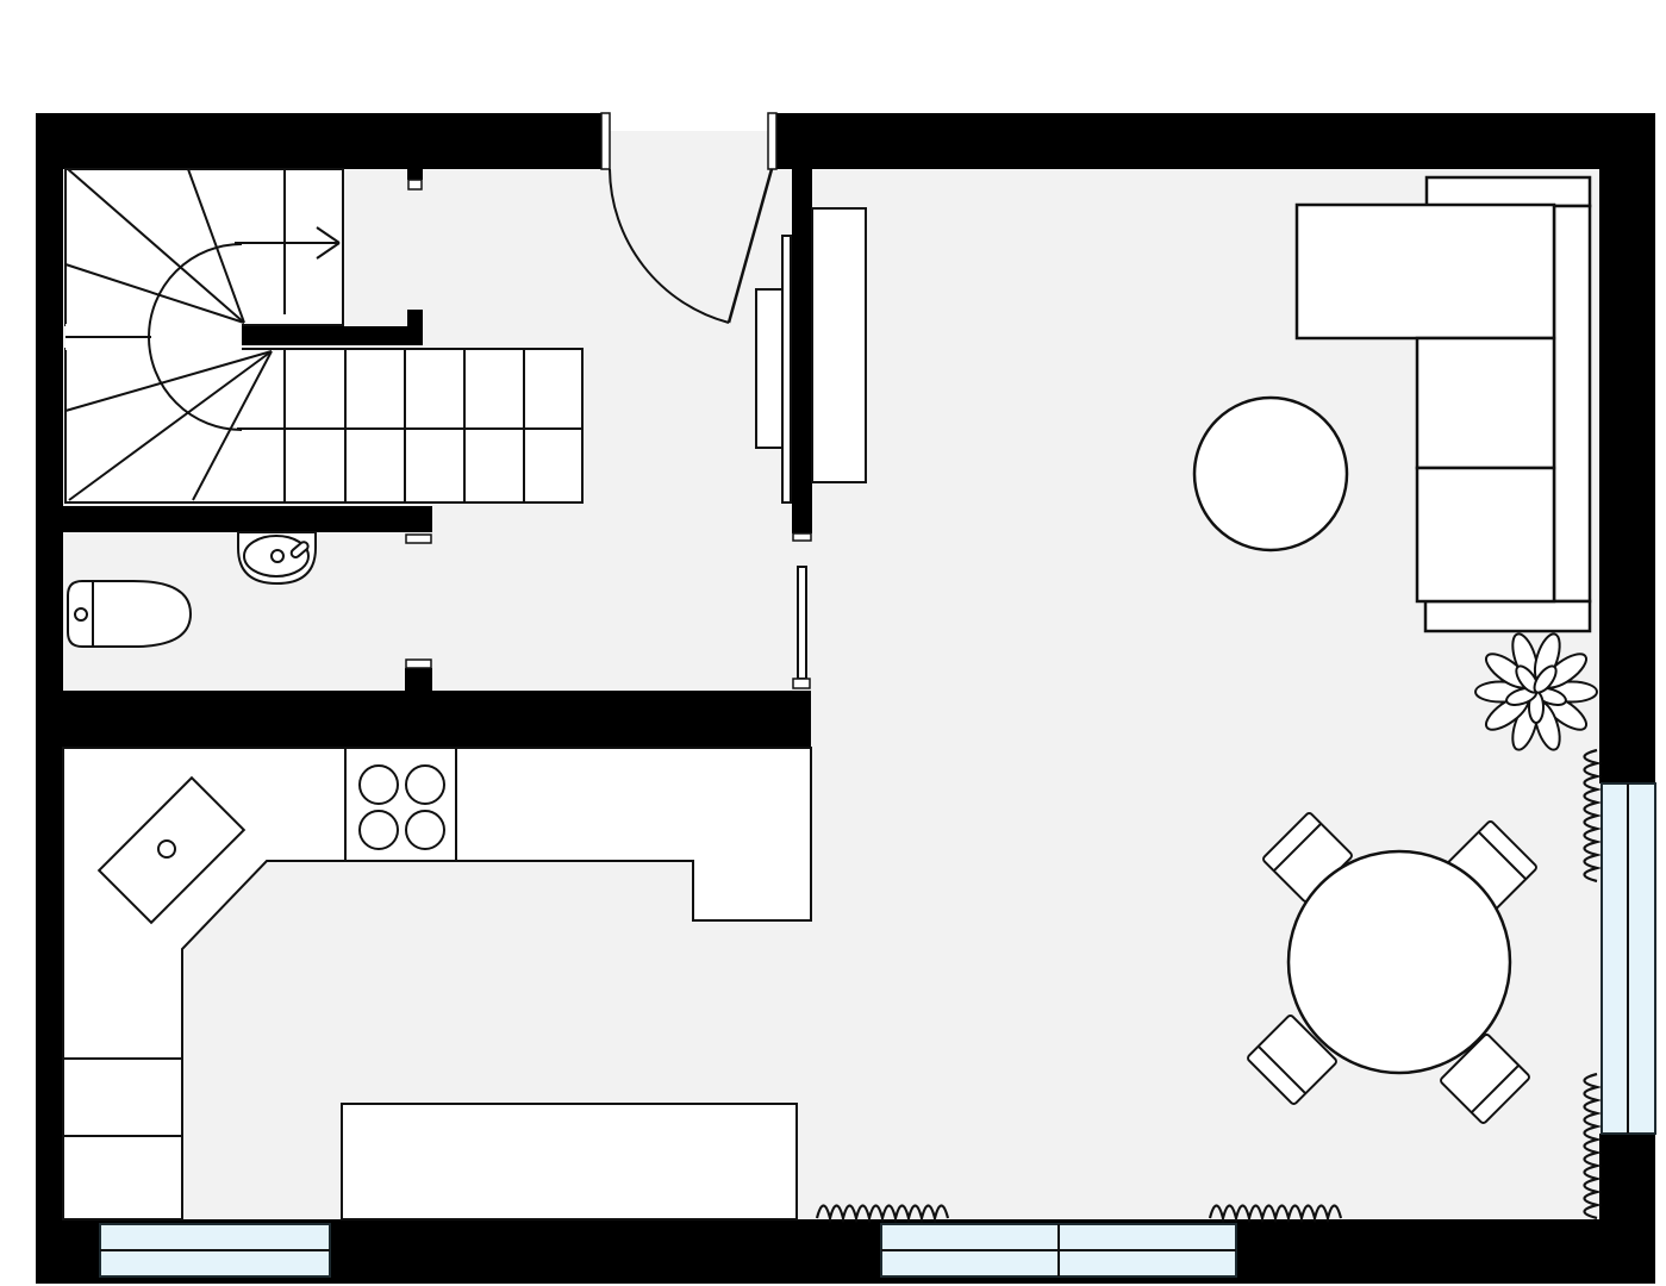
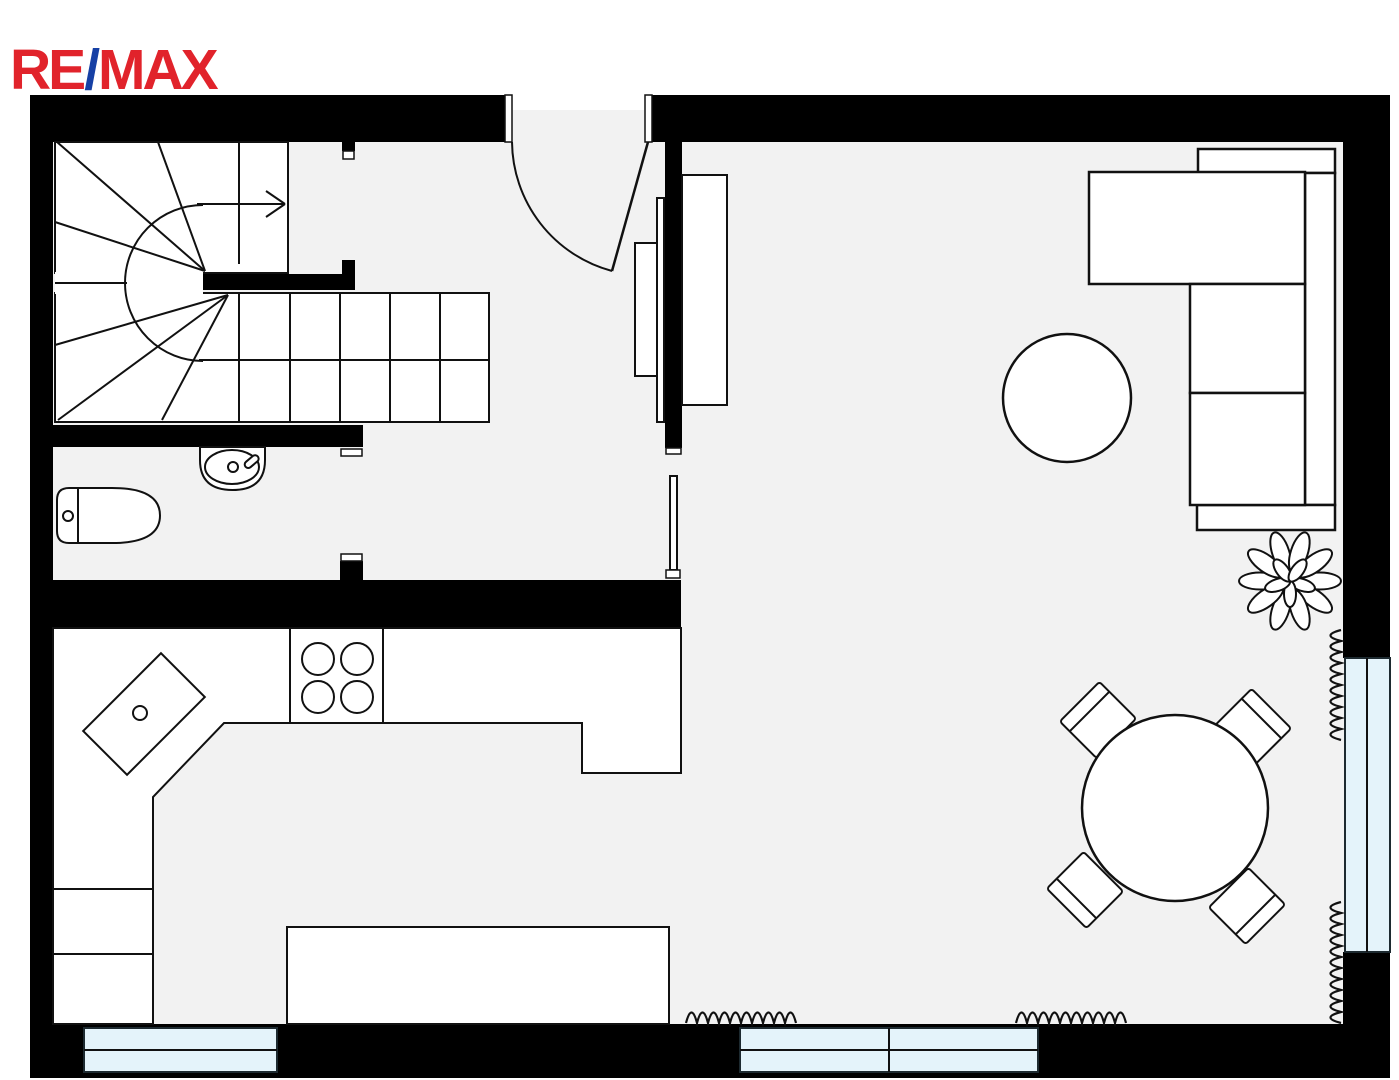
+ RE/MAX
